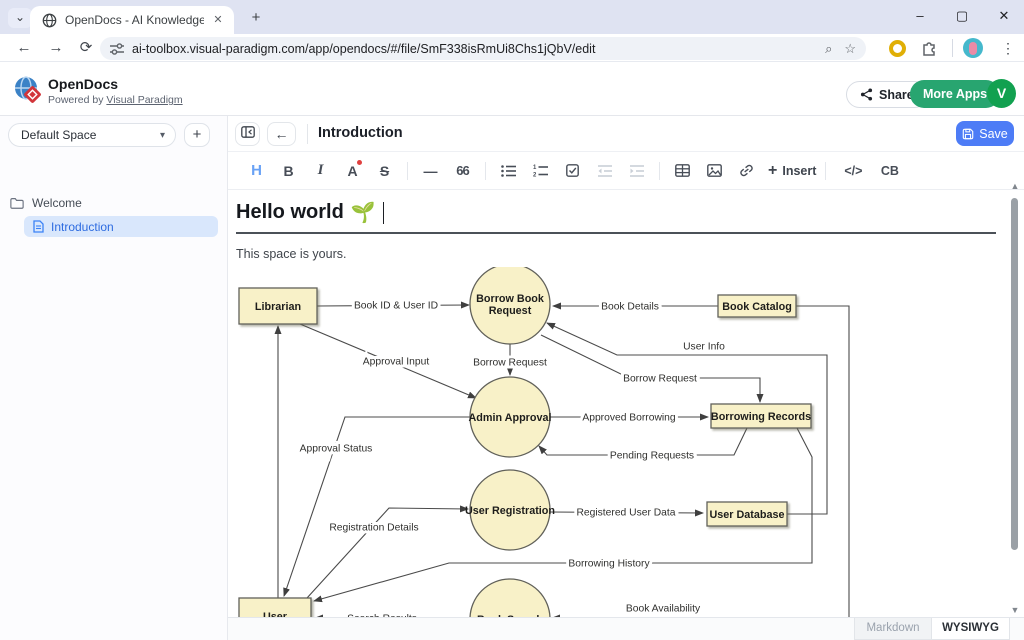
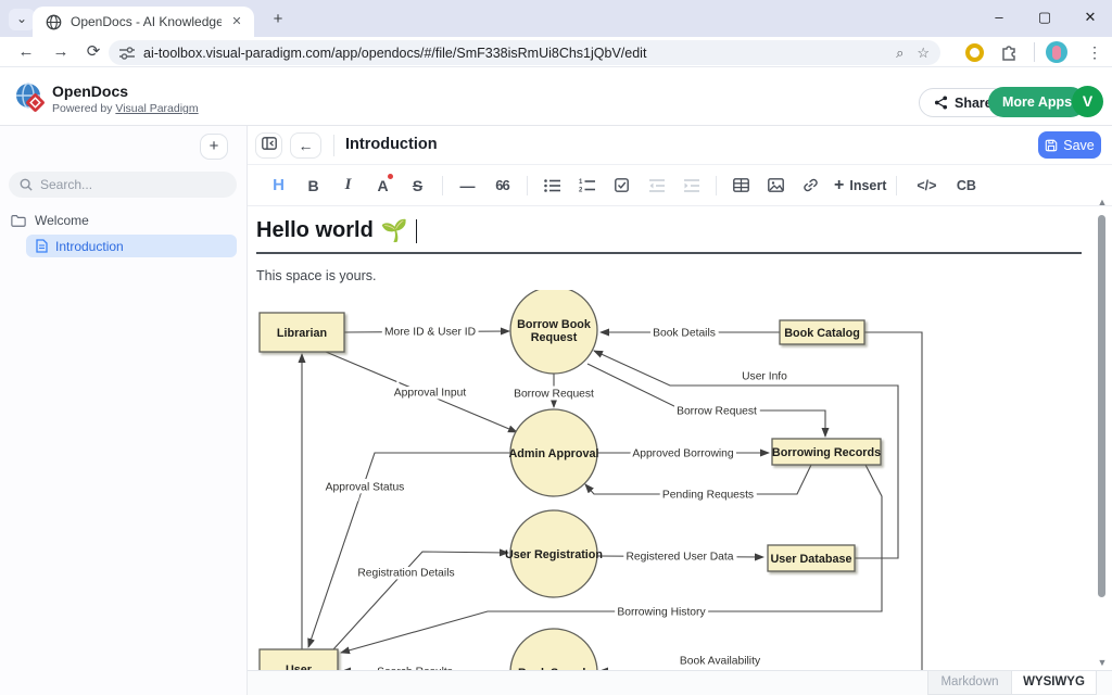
  ⌄
  OpenDocs - AI Knowledge
  ✕
  +
  –
  ▢
  ✕
  ←
  →
  ⟳
  ai-toolbox.visual-paradigm.com/app/opendocs/#/file/SmF338isRmUi8Chs1jQbV/edit
  ⌕
  ☆
  ⋮
  OpenDocs
  Powered by Visual Paradigm
  Shar
  More Apps
  V
- Default Space
- ▾
  +
+ Search...
  Welcome
  Introduction
  ←
  Introduction
  Save
  H
  B
  I
  A
  S
  —
  66
  +
  Insert
  </>
  CB
  Hello world
  🌱
  This space is yours.
  Librarian
  Borrow Book Request
  Book Catalog
  Admin Approval
  Borrowing Records
  User Registration
  User Database
- Book ID & User ID
+ More ID & User ID
  Book Details
  User Info
  Borrow Request
  Borrow Request
  Approval Input
  Approved Borrowing
  Pending Requests
  Approval Status
  Registration Details
  Registered User Data
  Borrowing History
  Book Availability
  ▲
  ▼
  Markdown
  WYSIWYG
